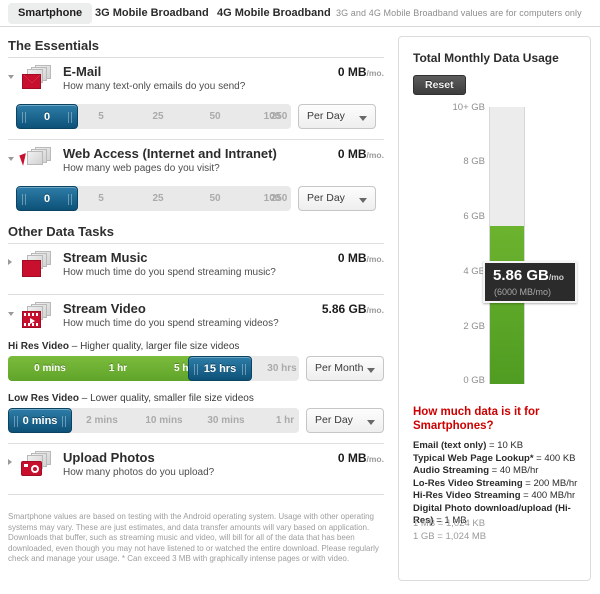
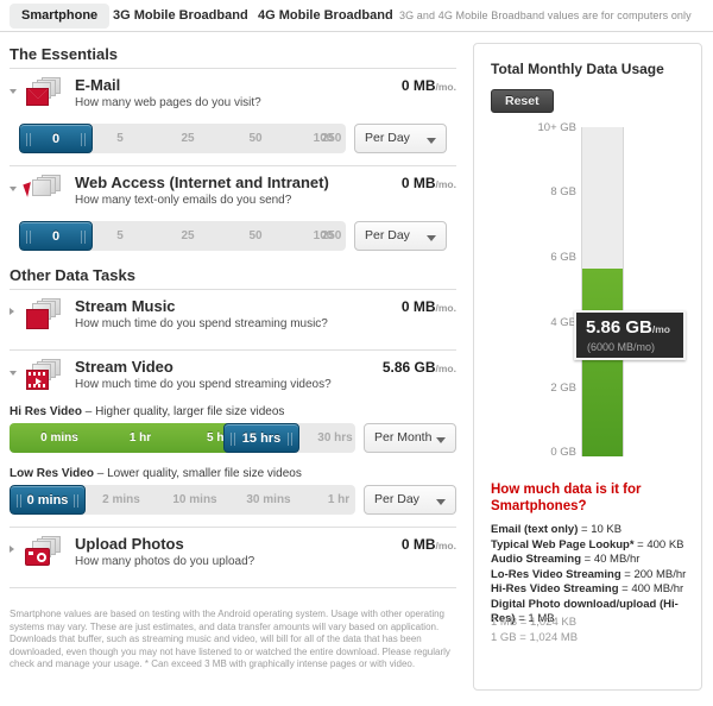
  Smartphone
  3G Mobile Broadband
  4G Mobile Broadband
  3G and 4G Mobile Broadband values are for computers only
  The Essentials
  E-Mail
- How many text-only emails do you send?
+ How many web pages do you visit?
  0 MB/mo.
  5
  25
  50
  100
  250
  0
  Per Day
  Web Access (Internet and Intranet)
- How many web pages do you visit?
+ How many text-only emails do you send?
  0 MB/mo.
  5
  25
  50
  100
  250
  0
  Per Day
  Other Data Tasks
  ♫
  Stream Music
  How much time do you spend streaming music?
  0 MB/mo.
  Stream Video
  How much time do you spend streaming videos?
  5.86 GB/mo.
  Hi Res Video – Higher quality, larger file size videos
  0 mins
  1 hr
  30 hrs
  15 hrs
  Per Month
  Low Res Video – Lower quality, smaller file size videos
  2 mins
  10 mins
  30 mins
  1 hr
  0 mins
  Per Day
  Upload Photos
  How many photos do you upload?
  0 MB/mo.
  Smartphone values are based on testing with the Android operating system. Usage with other operating systems may vary. These are just estimates, and data transfer amounts will vary based on application. Downloads that buffer, such as streaming music and video, will bill for all of the data that has been downloaded, even though you may not have listened to or watched the entire download. Please regularly check and manage your usage. * Can exceed 3 MB with graphically intense pages or with video.
  Total Monthly Data Usage
  Reset
  10+ GB
  8 GB
  6 GB
  4 GB
  2 GB
  0 GB
  5.86 GB/mo
  (6000 MB/mo)
  How much data is it for Smartphones?
  Email (text only) = 10 KB
  Typical Web Page Lookup* = 400 KB
  Audio Streaming = 40 MB/hr
  Lo-Res Video Streaming = 200 MB/hr
  Hi-Res Video Streaming = 400 MB/hr
  Digital Photo download/upload (Hi-Res) = 1 MB
  1 MB = 1,024 KB
  1 GB = 1,024 MB
